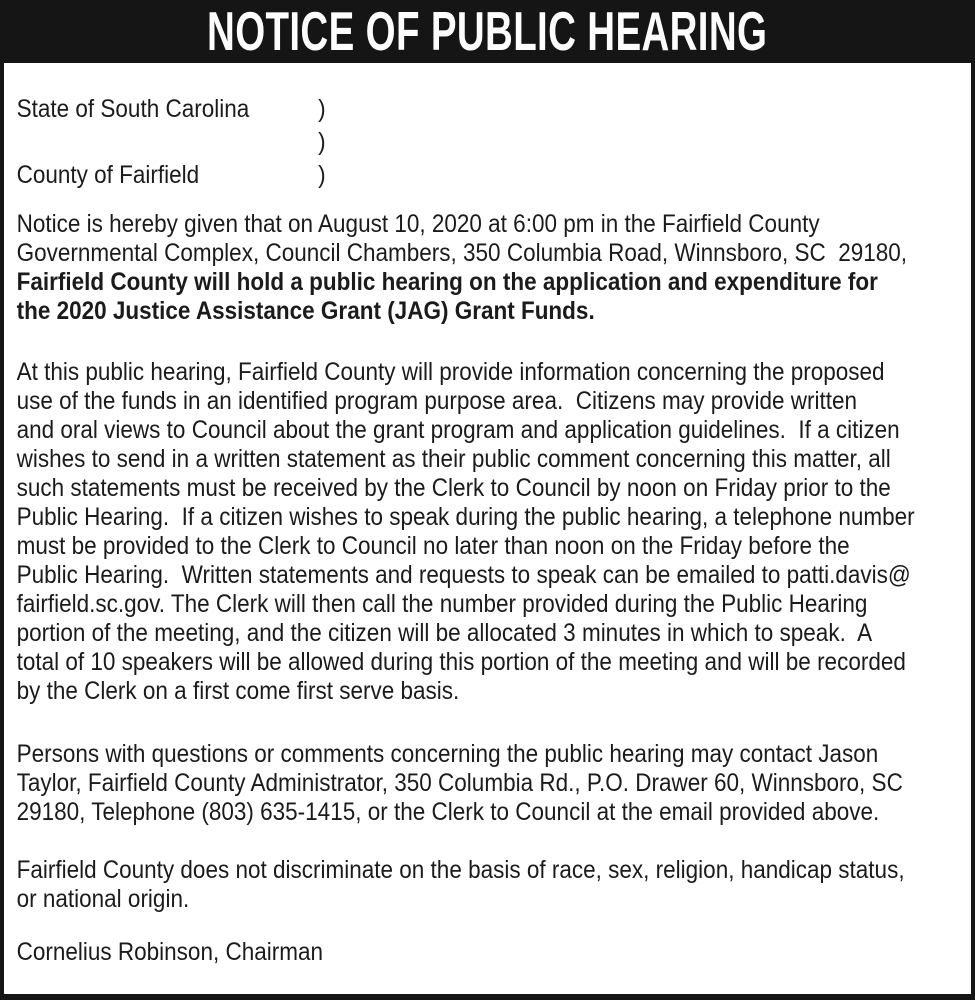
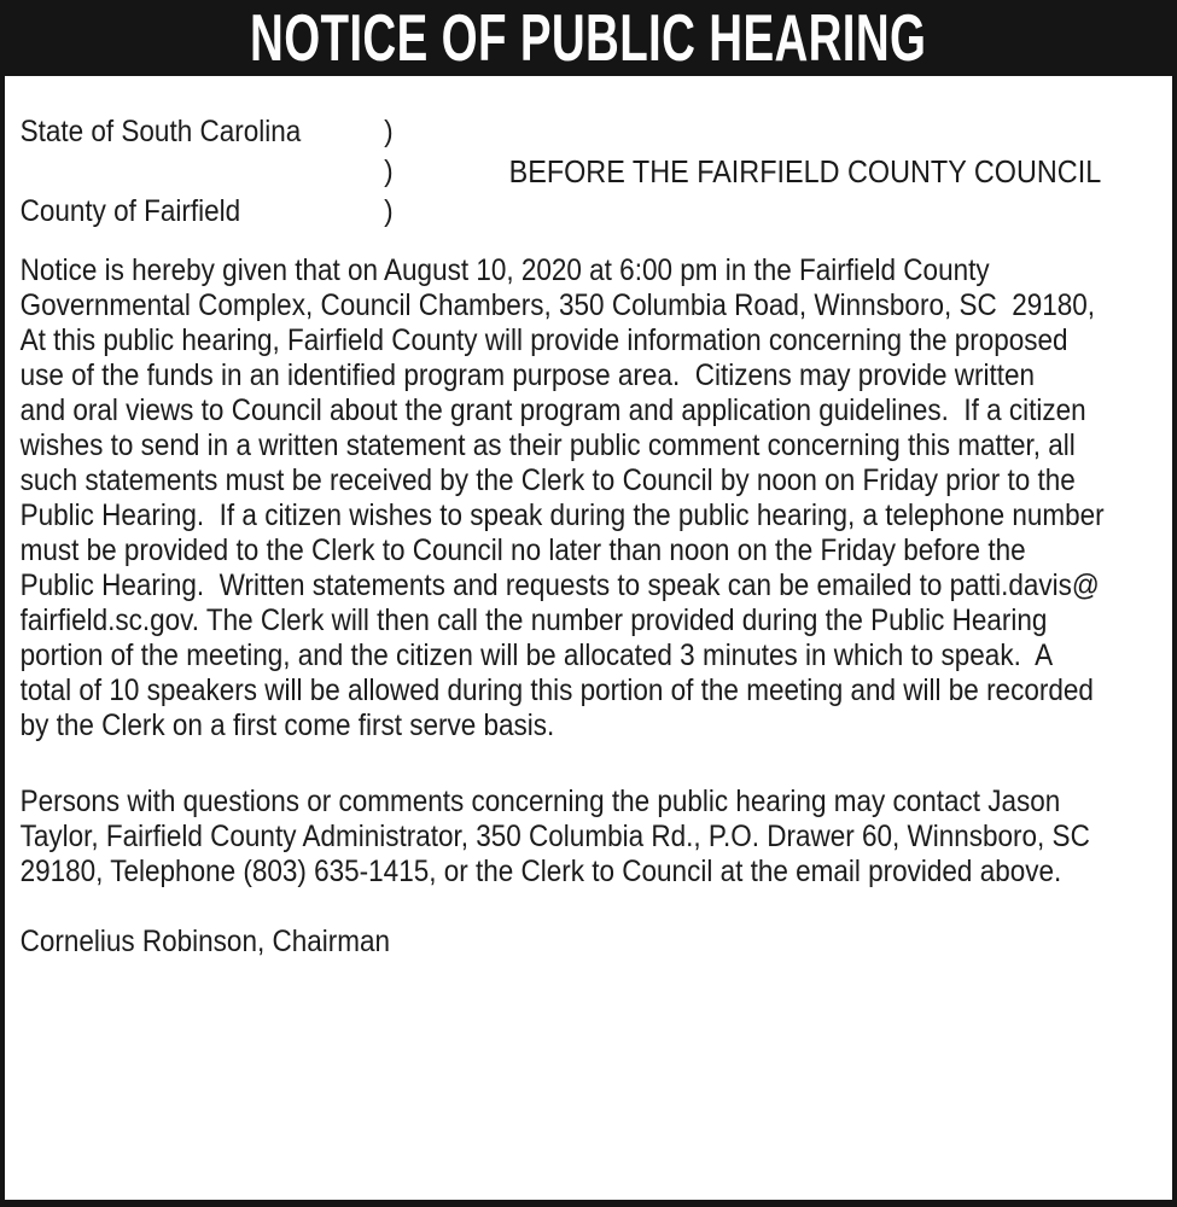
  NOTICE OF PUBLIC HEARING
  State of South Carolina
  County of Fairfield
  )
  )
  )
+ BEFORE THE FAIRFIELD COUNTY COUNCIL
  Notice is hereby given that on August 10, 2020 at 6:00 pm in the Fairfield County
  Governmental Complex, Council Chambers, 350 Columbia Road, Winnsboro, SC 29180,
- Fairfield County will hold a public hearing on the application and expenditure for
- the 2020 Justice Assistance Grant (JAG) Grant Funds.
  At this public hearing, Fairfield County will provide information concerning the proposed
  use of the funds in an identified program purpose area. Citizens may provide written
  and oral views to Council about the grant program and application guidelines. If a citizen
  wishes to send in a written statement as their public comment concerning this matter, all
  such statements must be received by the Clerk to Council by noon on Friday prior to the
  Public Hearing. If a citizen wishes to speak during the public hearing, a telephone number
  must be provided to the Clerk to Council no later than noon on the Friday before the
  Public Hearing. Written statements and requests to speak can be emailed to patti.davis@
  fairfield.sc.gov. The Clerk will then call the number provided during the Public Hearing
  portion of the meeting, and the citizen will be allocated 3 minutes in which to speak. A
  total of 10 speakers will be allowed during this portion of the meeting and will be recorded
  by the Clerk on a first come first serve basis.
  Persons with questions or comments concerning the public hearing may contact Jason
  Taylor, Fairfield County Administrator, 350 Columbia Rd., P.O. Drawer 60, Winnsboro, SC
  29180, Telephone (803) 635-1415, or the Clerk to Council at the email provided above.
- Fairfield County does not discriminate on the basis of race, sex, religion, handicap status,
- or national origin.
  Cornelius Robinson, Chairman
